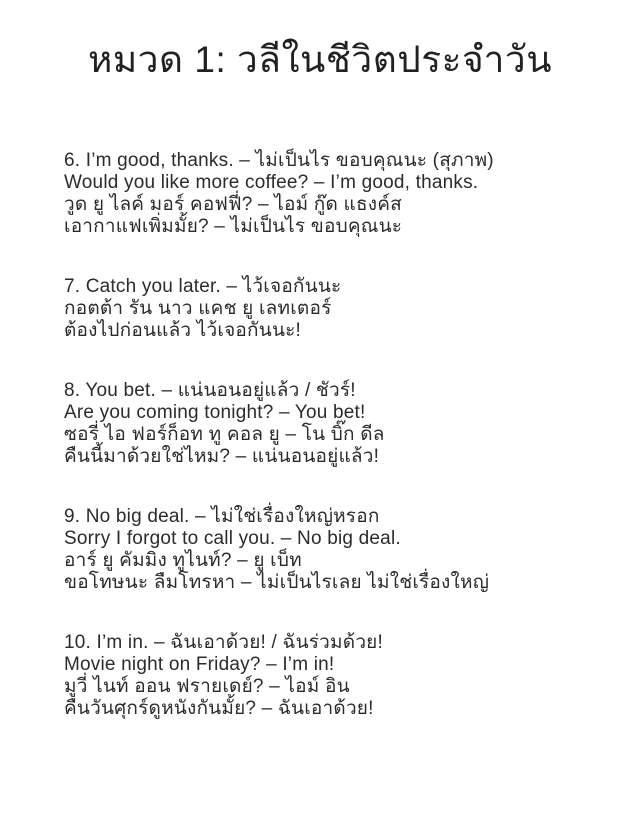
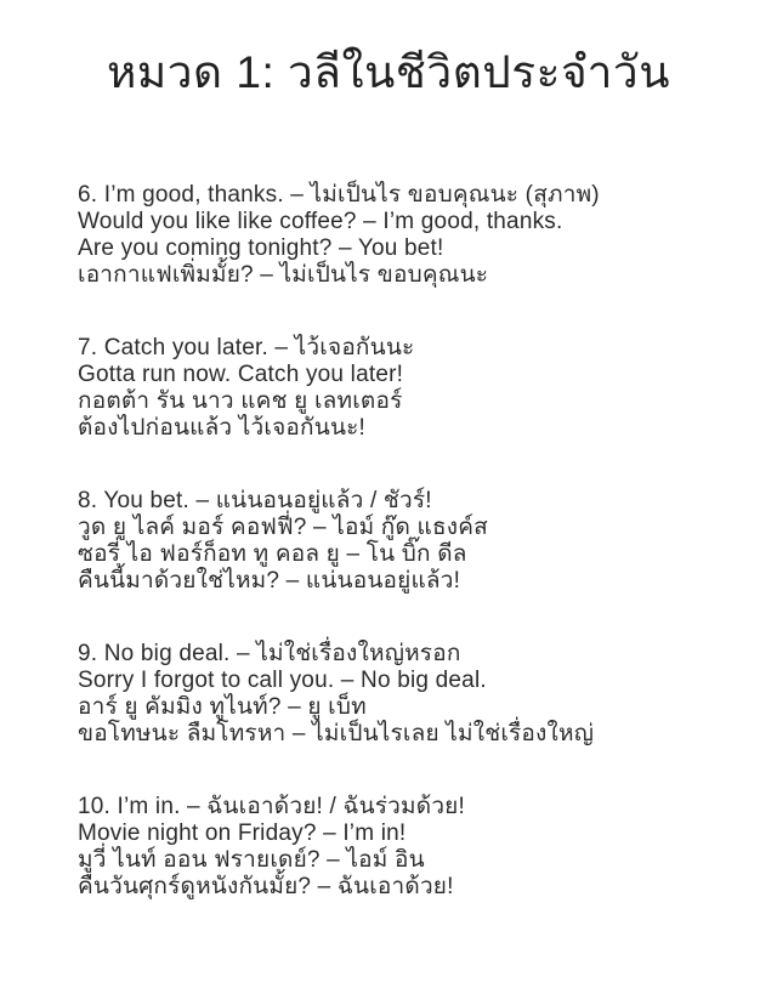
  หมวด 1: วลีในชีวิตประจำวัน
  6. I’m good, thanks. – ไม่เป็นไร ขอบคุณนะ (สุภาพ)
- Would you like more coffee? – I’m good, thanks.
+ Would you like like coffee? – I’m good, thanks.
- วูด ยู ไลค์ มอร์ คอฟฟี่? – ไอม์ กู๊ด แธงค์ส
+ Are you coming tonight? – You bet!
  เอากาแฟเพิ่มมั้ย? – ไม่เป็นไร ขอบคุณนะ
  7. Catch you later. – ไว้เจอกันนะ
+ Gotta run now. Catch you later!
  กอตต้า รัน นาว แคช ยู เลทเตอร์
  ต้องไปก่อนแล้ว ไว้เจอกันนะ!
  8. You bet. – แน่นอนอยู่แล้ว / ชัวร์!
- Are you coming tonight? – You bet!
+ วูด ยู ไลค์ มอร์ คอฟฟี่? – ไอม์ กู๊ด แธงค์ส
  ซอรี่ ไอ ฟอร์ก็อท ทู คอล ยู – โน บิ๊ก ดีล
  คืนนี้มาด้วยใช่ไหม? – แน่นอนอยู่แล้ว!
  9. No big deal. – ไม่ใช่เรื่องใหญ่หรอก
  Sorry I forgot to call you. – No big deal.
  อาร์ ยู คัมมิง ทูไนท์? – ยู เบ็ท
  ขอโทษนะ ลืมโทรหา – ไม่เป็นไรเลย ไม่ใช่เรื่องใหญ่
  10. I’m in. – ฉันเอาด้วย! / ฉันร่วมด้วย!
  Movie night on Friday? – I’m in!
  มูวี่ ไนท์ ออน ฟรายเดย์? – ไอม์ อิน
  คืนวันศุกร์ดูหนังกันมั้ย? – ฉันเอาด้วย!
